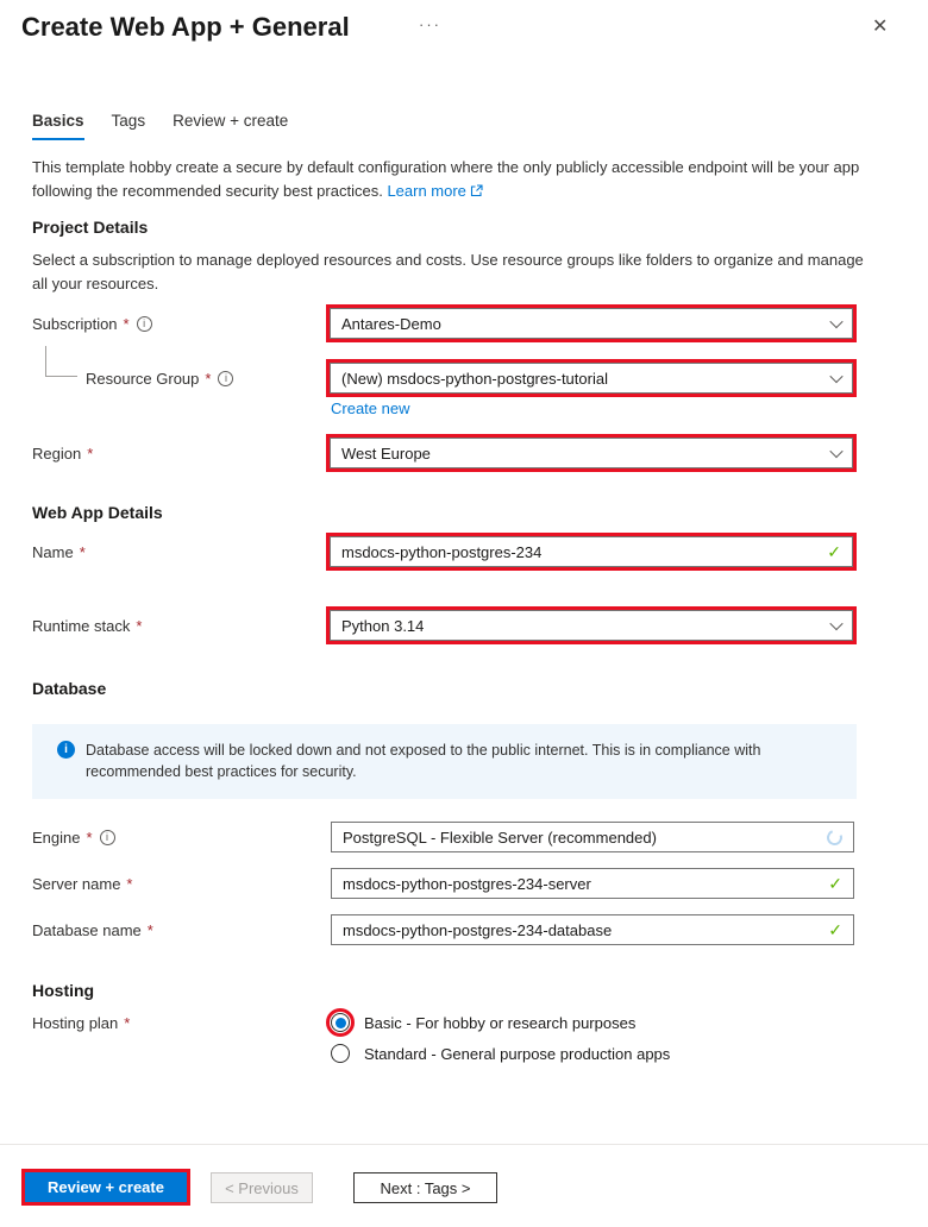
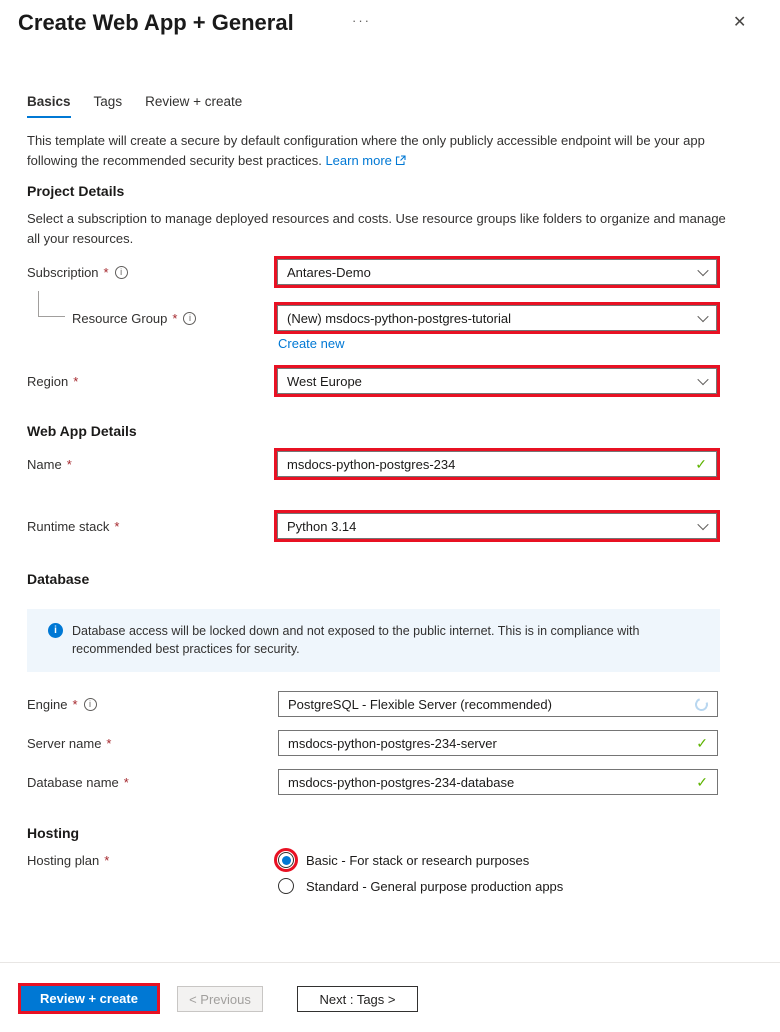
  Create Web App + General
  Basics
  Tags
  Review + create
- This template hobby create a secure by default configuration where the only publicly accessible endpoint will be your app following the recommended security best practices. Learn more
+ This template will create a secure by default configuration where the only publicly accessible endpoint will be your app following the recommended security best practices. Learn more
  Project Details
  Select a subscription to manage deployed resources and costs. Use resource groups like folders to organize and manage all your resources.
  Subscription
  *
  Antares-Demo
  Resource Group
  *
  (New) msdocs-python-postgres-tutorial
  Create new
  Region
  *
  West Europe
  Web App Details
  Name
  *
  msdocs-python-postgres-234
  Runtime stack
  *
  Python 3.14
  Database
  Database access will be locked down and not exposed to the public internet. This is in compliance with recommended best practices for security.
  Engine
  *
  PostgreSQL - Flexible Server (recommended)
  Server name
  *
  msdocs-python-postgres-234-server
  Database name
  *
  msdocs-python-postgres-234-database
  Hosting
  Hosting plan
  *
- Basic - For hobby or research purposes
+ Basic - For stack or research purposes
  Standard - General purpose production apps
  Review + create
  < Previous
  Next : Tags >
